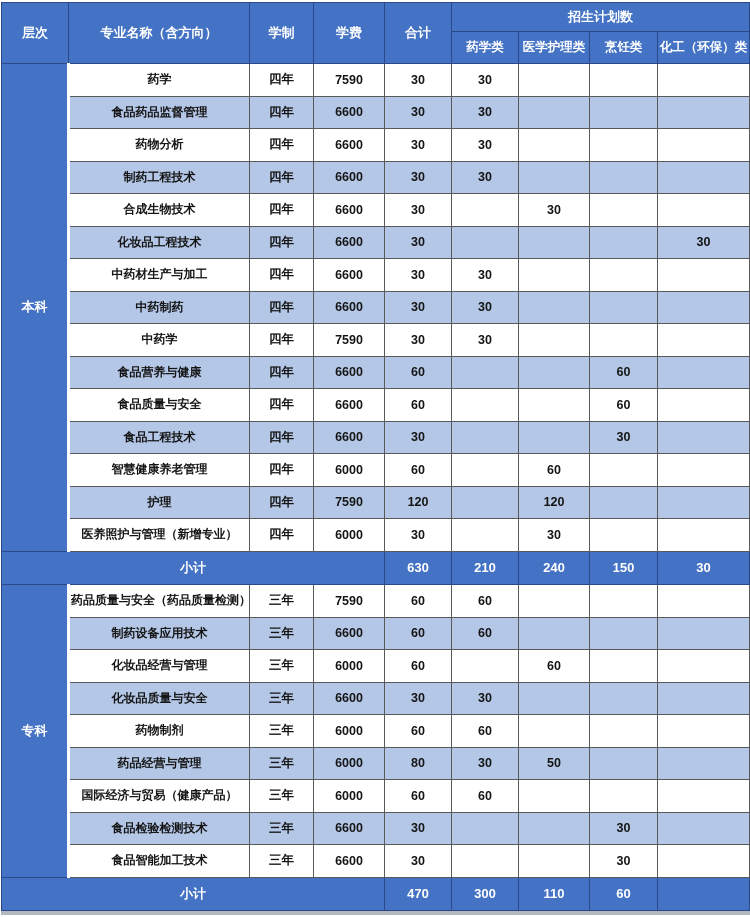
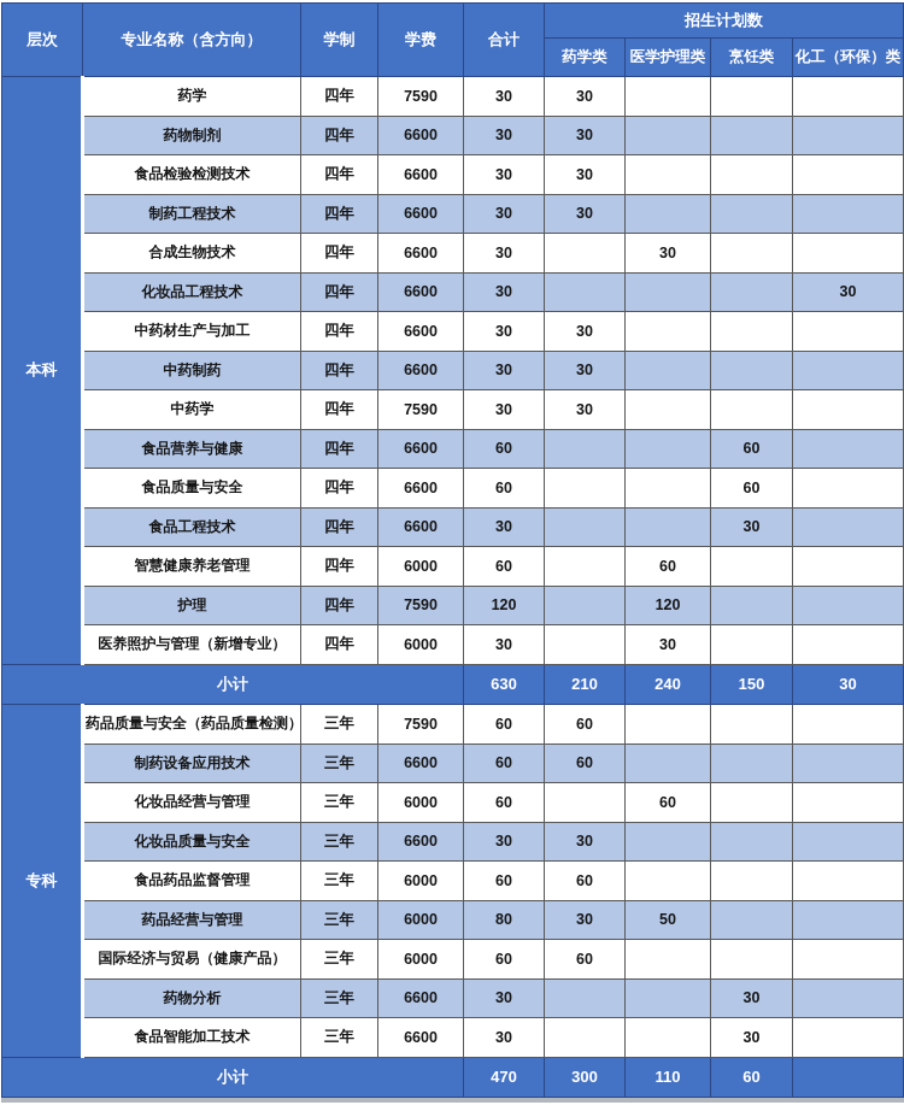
  层次	专业名称（含方向）	学制	学费	合计	招生计划数
  药学类	医学护理类	烹饪类	化工（环保）类
  本科	药学	四年	7590	30	30
- 食品药品监督管理	四年	6600	30	30
+ 药物制剂	四年	6600	30	30
- 药物分析	四年	6600	30	30
+ 食品检验检测技术	四年	6600	30	30
  制药工程技术	四年	6600	30	30
  合成生物技术	四年	6600	30		30
  化妆品工程技术	四年	6600	30				30
  中药材生产与加工	四年	6600	30	30
  中药制药	四年	6600	30	30
  中药学	四年	7590	30	30
  食品营养与健康	四年	6600	60			60
  食品质量与安全	四年	6600	60			60
  食品工程技术	四年	6600	30			30
  智慧健康养老管理	四年	6000	60		60
  护理	四年	7590	120		120
  医养照护与管理（新增专业）	四年	6000	30		30
  小计	630	210	240	150	30
  专科	药品质量与安全（药品质量检测）	三年	7590	60	60
  制药设备应用技术	三年	6600	60	60
  化妆品经营与管理	三年	6000	60		60
  化妆品质量与安全	三年	6600	30	30
- 药物制剂	三年	6000	60	60
+ 食品药品监督管理	三年	6000	60	60
  药品经营与管理	三年	6000	80	30	50
  国际经济与贸易（健康产品）	三年	6000	60	60
- 食品检验检测技术	三年	6600	30			30
+ 药物分析	三年	6600	30			30
  食品智能加工技术	三年	6600	30			30
  小计	470	300	110	60
